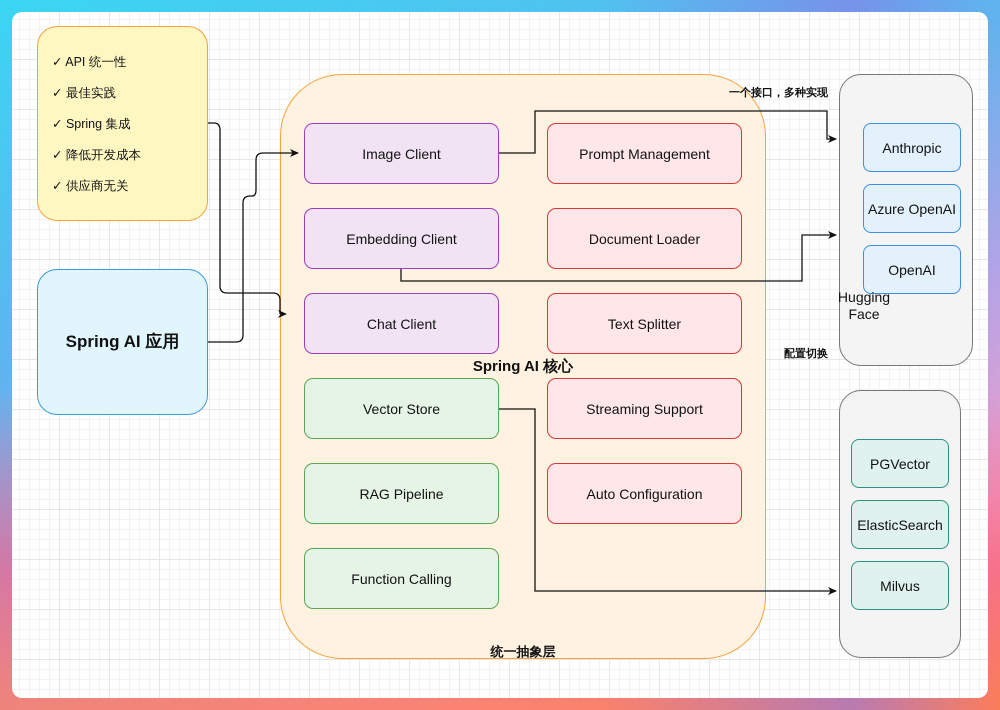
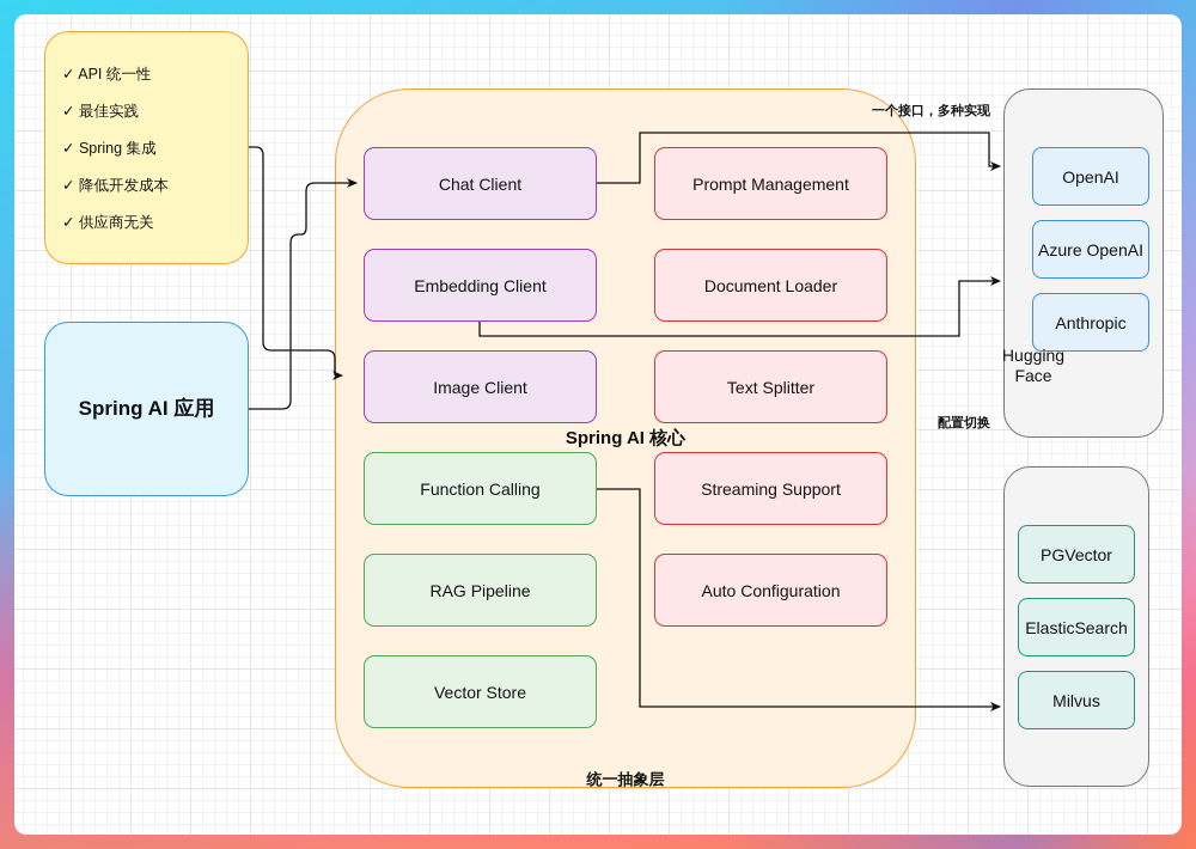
  ✓ API 统一性
  ✓ 最佳实践
  ✓ Spring 集成
  ✓ 降低开发成本
  ✓ 供应商无关
  Spring AI 应用
- Image Client
+ Chat Client
  Embedding Client
- Chat Client
+ Image Client
- Vector Store
+ Function Calling
  RAG Pipeline
- Function Calling
+ Vector Store
  Prompt Management
  Document Loader
  Text Splitter
  Streaming Support
  Auto Configuration
  Spring AI 核心
  统一抽象层
- Anthropic
+ OpenAI
  Azure OpenAI
- OpenAI
+ Anthropic
  Hugging Face
  PGVector
  ElasticSearch
  Milvus
  一个接口，多种实现
  配置切换
